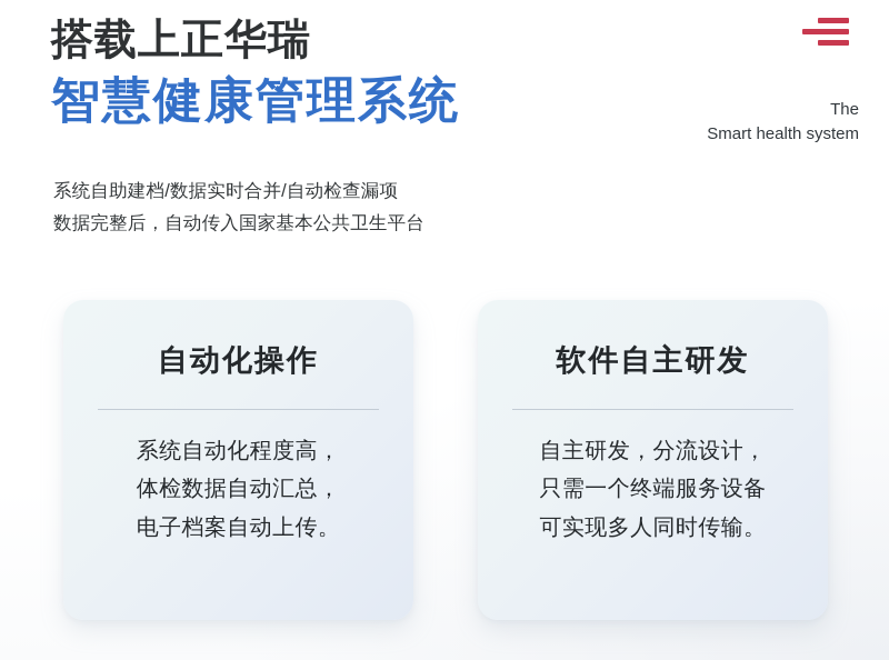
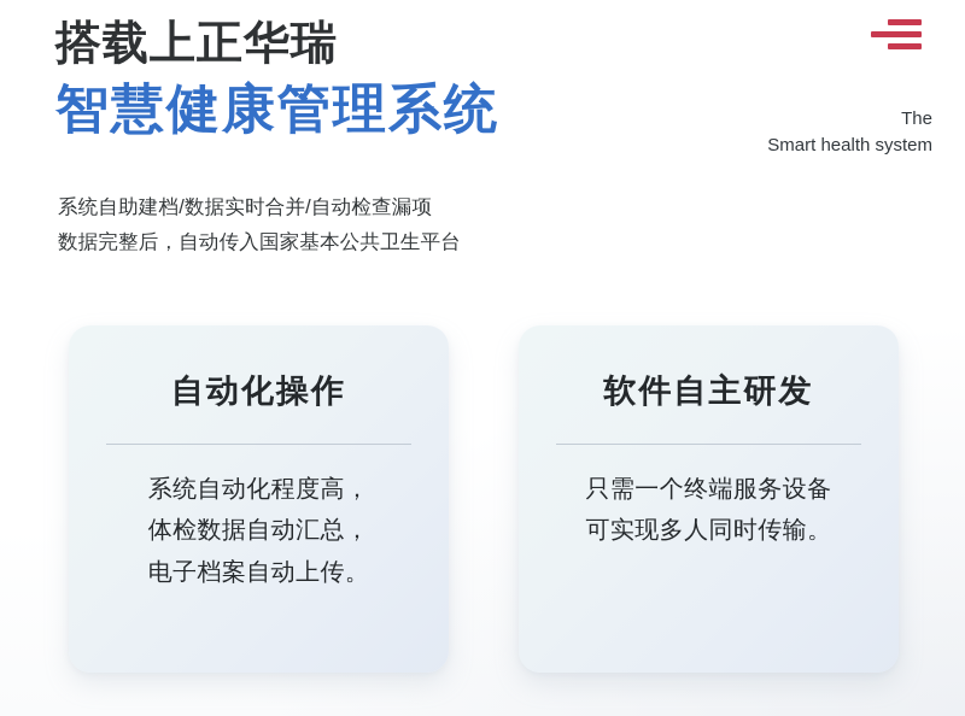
  搭载上正华瑞
  智慧健康管理系统
  The
  Smart health system
  系统自助建档/数据实时合并/自动检查漏项
  数据完整后，自动传入国家基本公共卫生平台
  自动化操作
  系统自动化程度高，
  体检数据自动汇总，
  电子档案自动上传。
  软件自主研发
- 自主研发，分流设计，
  只需一个终端服务设备
  可实现多人同时传输。
